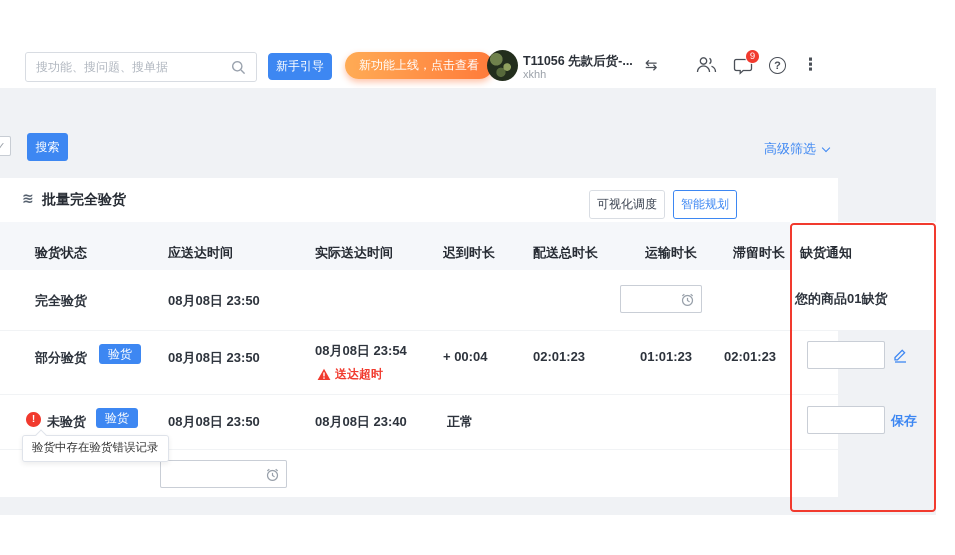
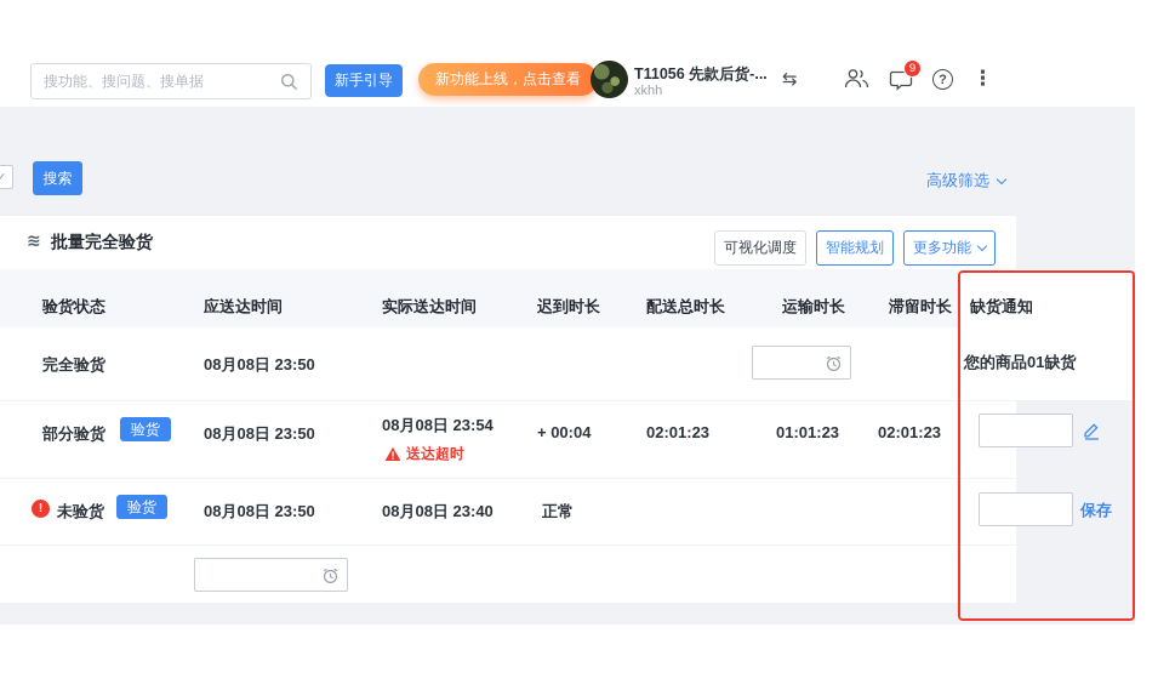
  搜功能、搜问题、搜单据
  新手引导
  新功能上线，点击查看
  T11056 先款后货-...
  xkhh
  ⇆
  9
  ?
  ⋮
  ✓
  搜索
  高级筛选
  ≋
  批量完全验货
  可视化调度
  智能规划
+ 更多功能
  验货状态
  应送达时间
  实际送达时间
  迟到时长
  配送总时长
  运输时长
  滞留时长
  缺货通知
  完全验货
  08月08日 23:50
  您的商品01缺货
  部分验货
  验货
  08月08日 23:50
  08月08日 23:54
  送达超时
  + 00:04
  02:01:23
  01:01:23
  02:01:23
  !
  未验货
  验货
  08月08日 23:50
  08月08日 23:40
  正常
  保存
- 验货中存在验货错误记录
